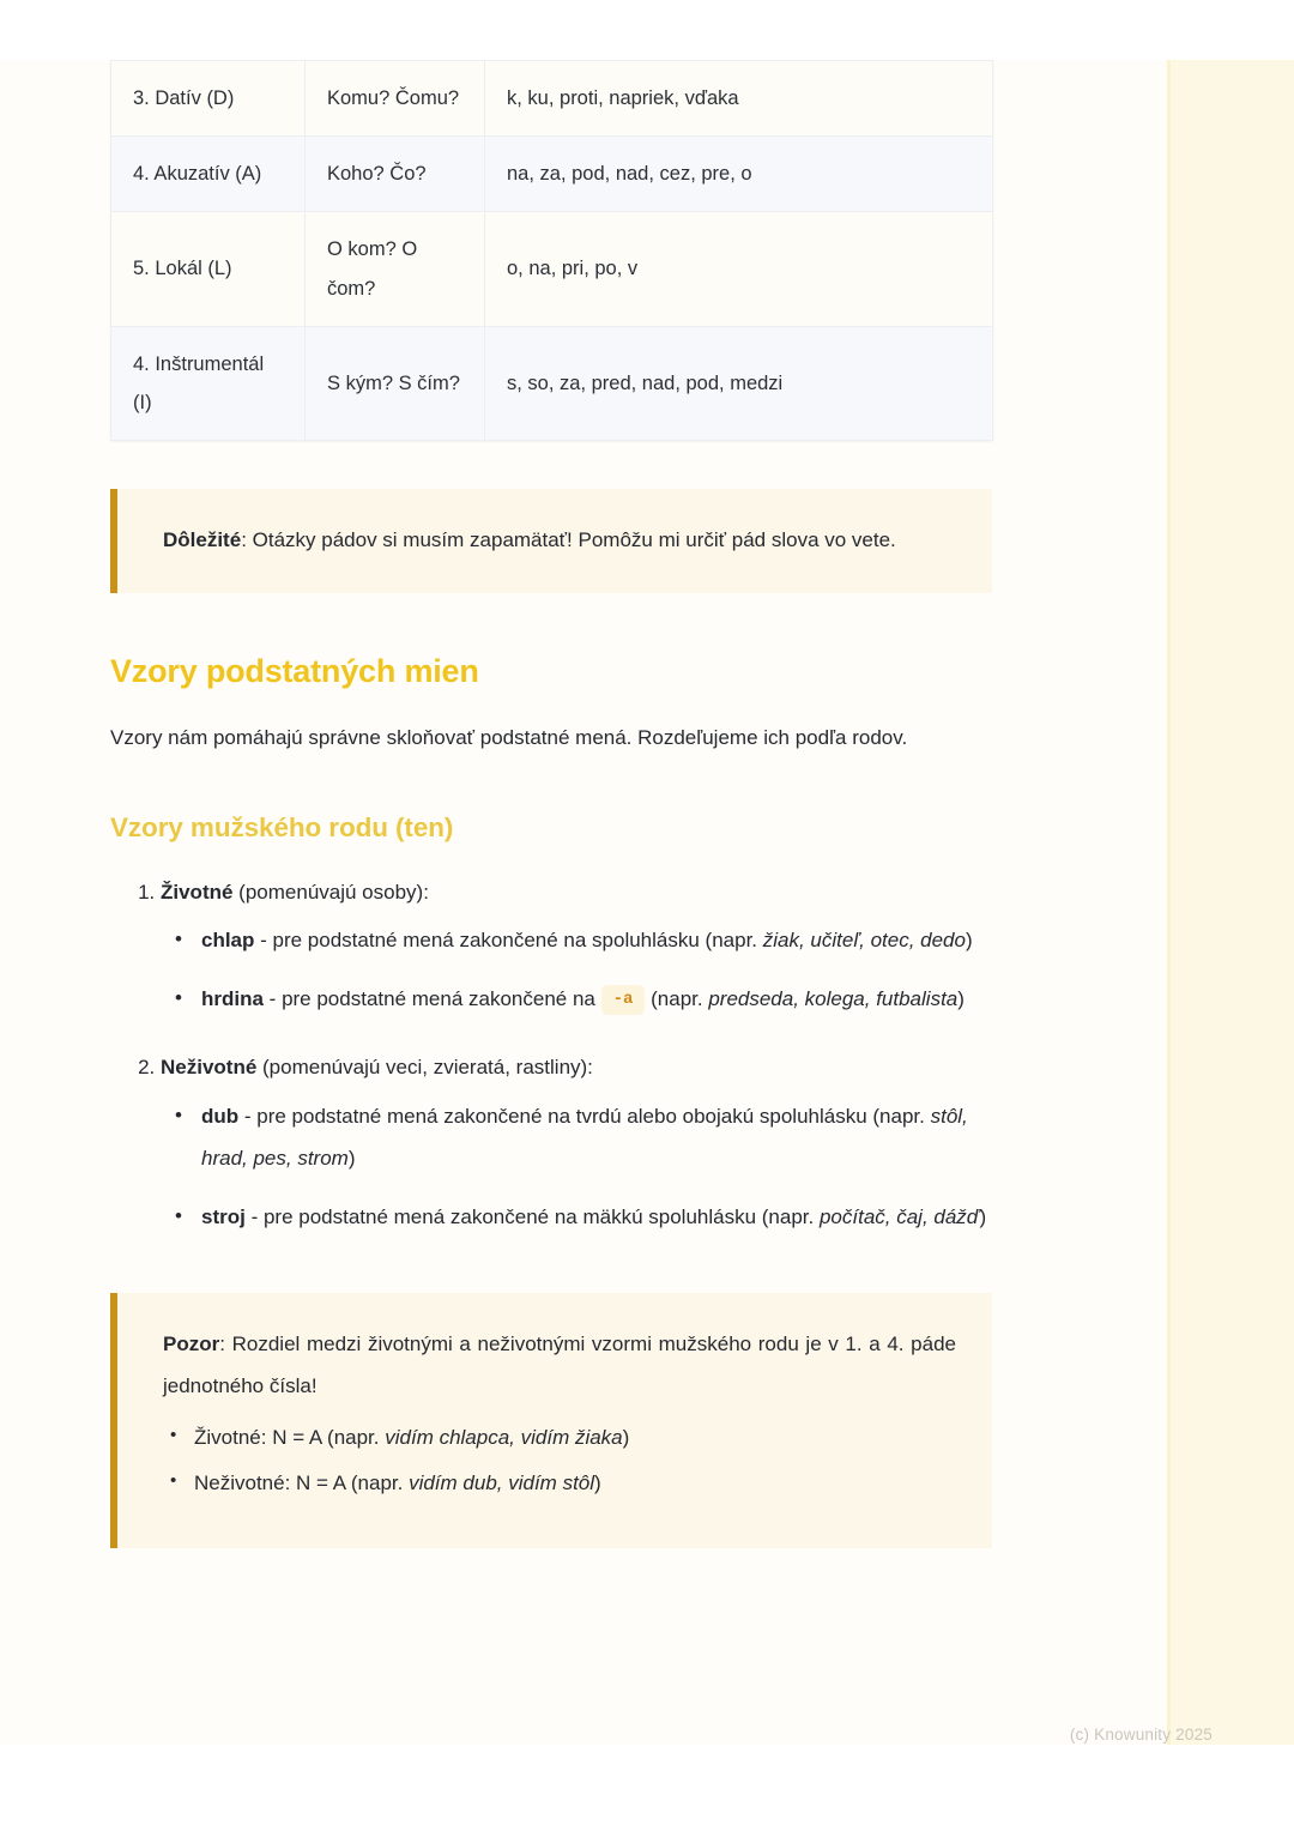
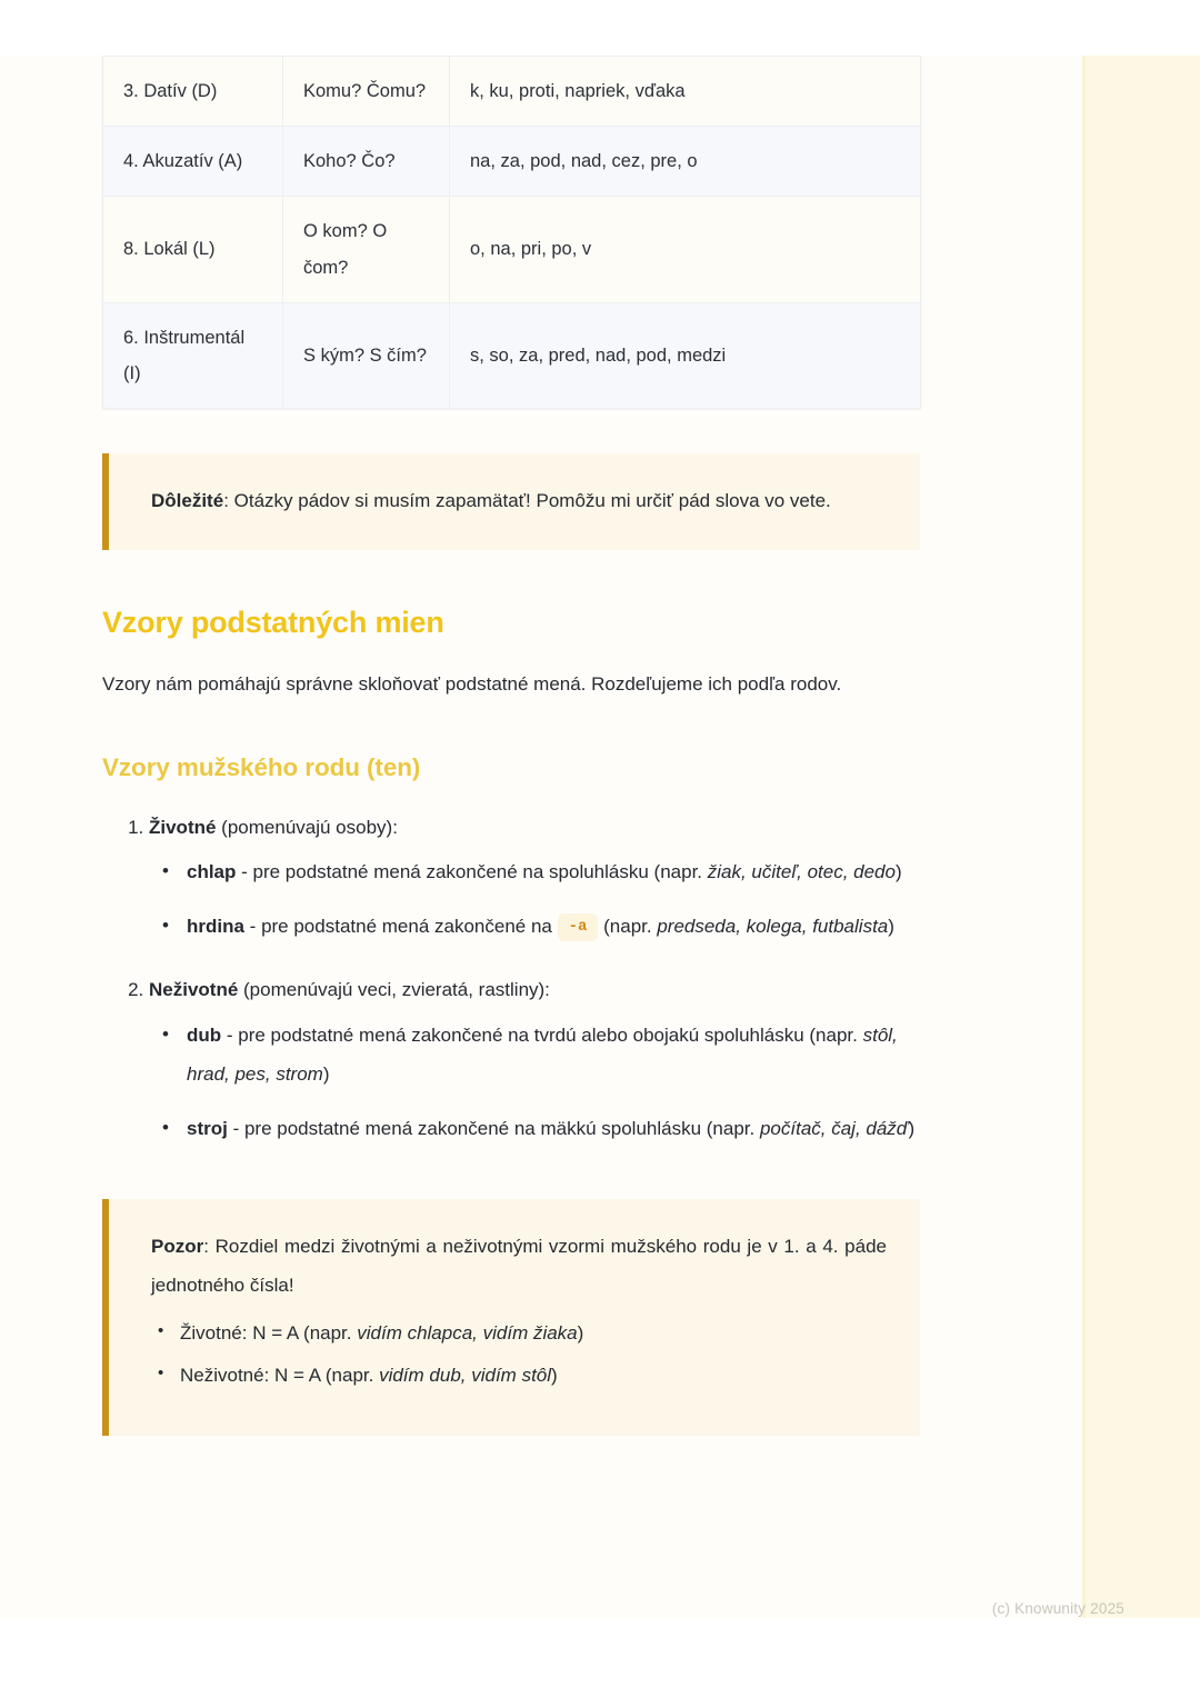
  3. Datív (D)	Komu? Čomu?	k, ku, proti, napriek, vďaka
  4. Akuzatív (A)	Koho? Čo?	na, za, pod, nad, cez, pre, o
- 5. Lokál (L)	O kom? O čom?	o, na, pri, po, v
+ 8. Lokál (L)	O kom? O čom?	o, na, pri, po, v
- 4. Inštrumentál (I)	S kým? S čím?	s, so, za, pred, nad, pod, medzi
+ 6. Inštrumentál (I)	S kým? S čím?	s, so, za, pred, nad, pod, medzi
  Dôležité: Otázky pádov si musím zapamätať! Pomôžu mi určiť pád slova vo vete.
  Vzory podstatných mien
  Vzory nám pomáhajú správne skloňovať podstatné mená. Rozdeľujeme ich podľa rodov.
  Vzory mužského rodu (ten)
  Životné (pomenúvajú osoby):
  chlap - pre podstatné mená zakončené na spoluhlásku (napr. žiak, učiteľ, otec, dedo)
  hrdina - pre podstatné mená zakončené na -a (napr. predseda, kolega, futbalista)
  Neživotné (pomenúvajú veci, zvieratá, rastliny):
  dub - pre podstatné mená zakončené na tvrdú alebo obojakú spoluhlásku (napr. stôl, hrad, pes, strom)
  stroj - pre podstatné mená zakončené na mäkkú spoluhlásku (napr. počítač, čaj, dážď)
  Pozor: Rozdiel medzi životnými a neživotnými vzormi mužského rodu je v 1. a 4. páde jednotného čísla!
  Životné: N = A (napr. vidím chlapca, vidím žiaka)
  Neživotné: N = A (napr. vidím dub, vidím stôl)
  (c) Knowunity 2025
